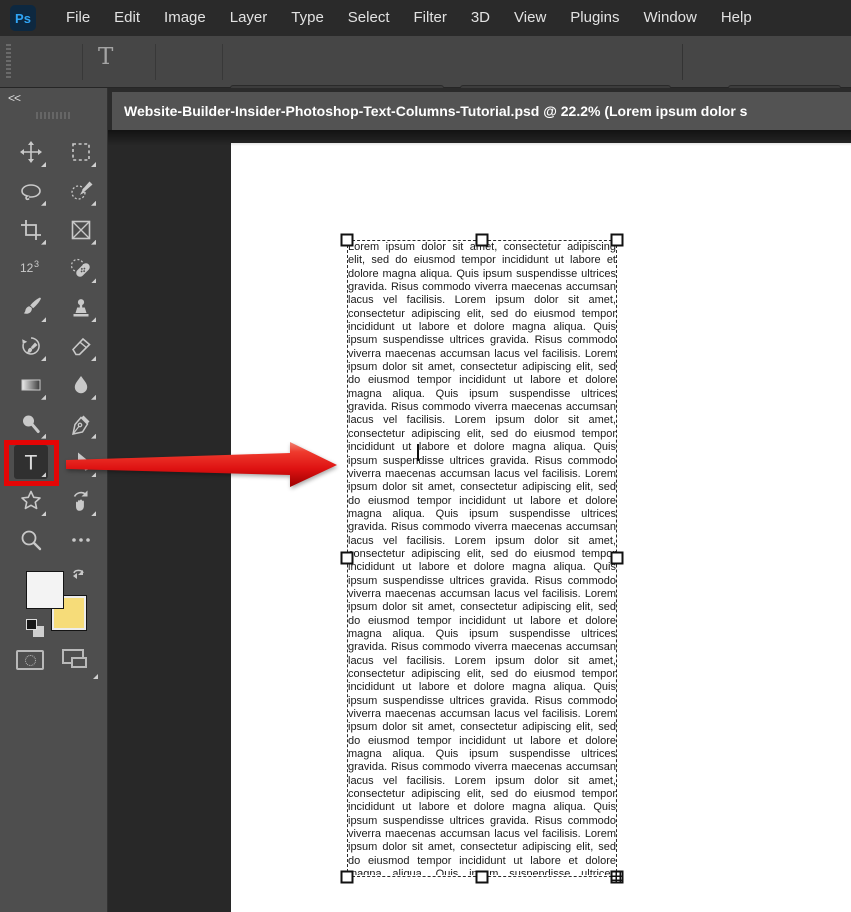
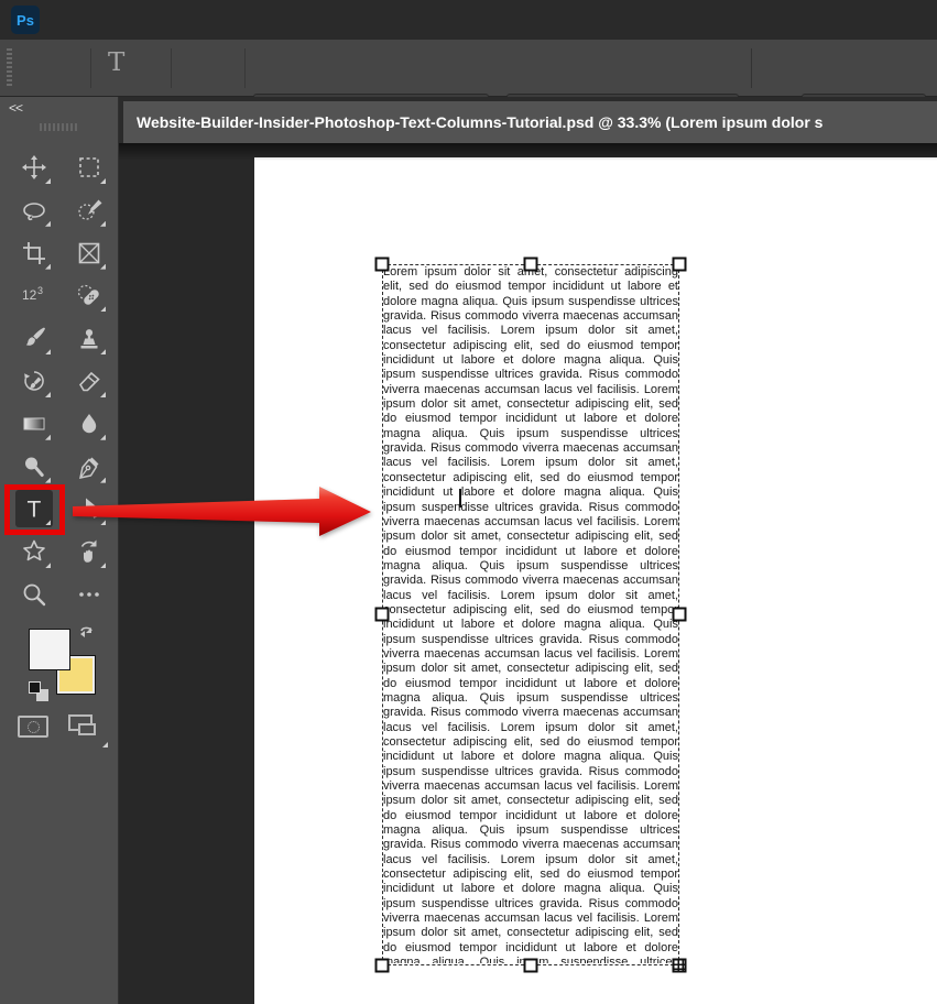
  Ps
- File
- Edit
- Image
- Layer
- Type
- Select
- Filter
- 3D
- View
- Plugins
- Window
- Help
  T
- Website-Builder-Insider-Photoshop-Text-Columns-Tutorial.psd @ 22.2% (Lorem ipsum dolor s
+ Website-Builder-Insider-Photoshop-Text-Columns-Tutorial.psd @ 33.3% (Lorem ipsum dolor s
  <<
  12
  3
  T
  Lorem ipsum dolor sit amet, consectetur adipiscing elit, sed do eiusmod tempor incididunt ut labore et dolore magna aliqua. Quis ipsum suspendisse ultrices gravida. Risus commodo viverra maecenas accumsan lacus vel facilisis. Lorem ipsum dolor sit amet, consectetur adipiscing elit, sed do eiusmod tempor incididunt ut labore et dolore magna aliqua. Quis ipsum suspendisse ultrices gravida. Risus commodo viverra maecenas accumsan lacus vel facilisis. Lorem ipsum dolor sit amet, consectetur adipiscing elit, sed do eiusmod tempor incididunt ut labore et dolore magna aliqua. Quis ipsum suspendisse ultrices gravida. Risus commodo viverra maecenas accumsan lacus vel facilisis. Lorem ipsum dolor sit amet, consectetur adipiscing elit, sed do eiusmod tempor incididunt ut labore et dolore magna aliqua. Quis ipsum suspendisse ultrices gravida. Risus commodo viverra maecenas accumsan lacus vel facilisis. Lorem ipsum dolor sit amet, consectetur adipiscing elit, sed do eiusmod tempor incididunt ut labore et dolore magna aliqua. Quis ipsum suspendisse ultrices gravida. Risus commodo viverra maecenas accumsan lacus vel facilisis. Lorem ipsum dolor sit amet, onsectetur adipiscing elit, sed do eiusmod tempo incididunt ut labore et dolore magna aliqua. Quis ipsum suspendisse ultrices gravida. Risus commodo viverra maecenas accumsan lacus vel facilisis. Lorem ipsum dolor sit amet, consectetur adipiscing elit, sed do eiusmod tempor incididunt ut labore et dolore magna aliqua. Quis ipsum suspendisse ultrices gravida. Risus commodo viverra maecenas accumsan lacus vel facilisis. Lorem ipsum dolor sit amet, consectetur adipiscing elit, sed do eiusmod tempor incididunt ut labore et dolore magna aliqua. Quis ipsum suspendisse ultrices gravida. Risus commodo viverra maecenas accumsan lacus vel facilisis. Lorem ipsum dolor sit amet, consectetur adipiscing elit, sed do eiusmod tempor incididunt ut labore et dolore magna aliqua. Quis ipsum suspendisse ultrices gravida. Risus commodo viverra maecenas accumsan lacus vel facilisis. Lorem ipsum dolor sit amet, consectetur adipiscing elit, sed do eiusmod tempor incididunt ut labore et dolore magna aliqua. Quis ipsum suspendisse ultrices gravida. Risus commodo viverra maecenas accumsan lacus vel facilisis. Lorem ipsum dolor sit amet, consectetur adipiscing elit, sed do eiusmod tempor incididunt ut labore et dolore agna aliqua. Quis im suspendisse ultrice
